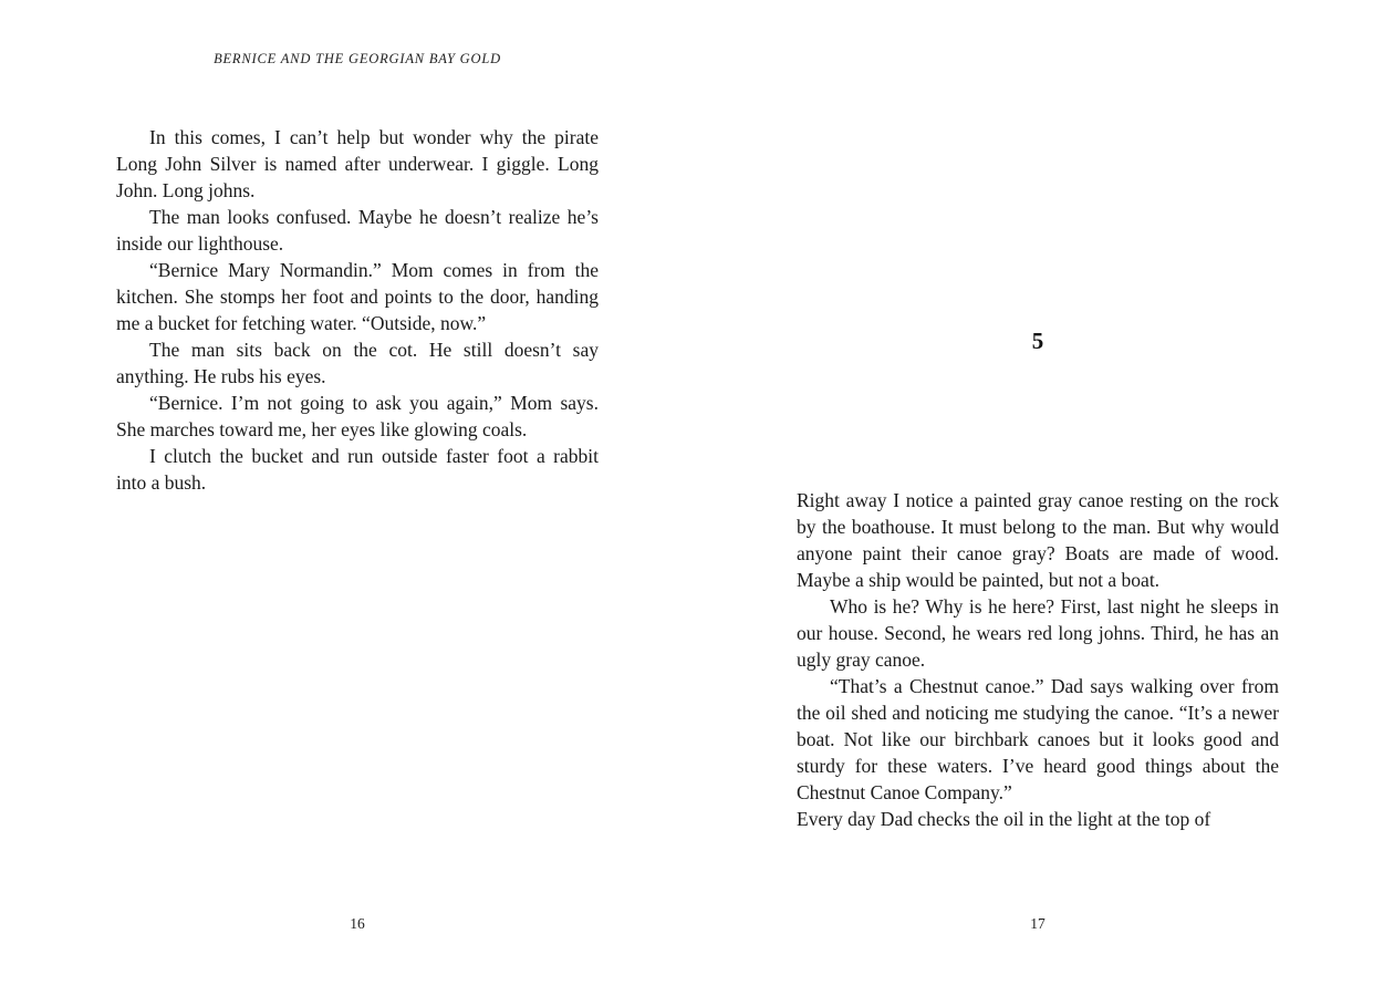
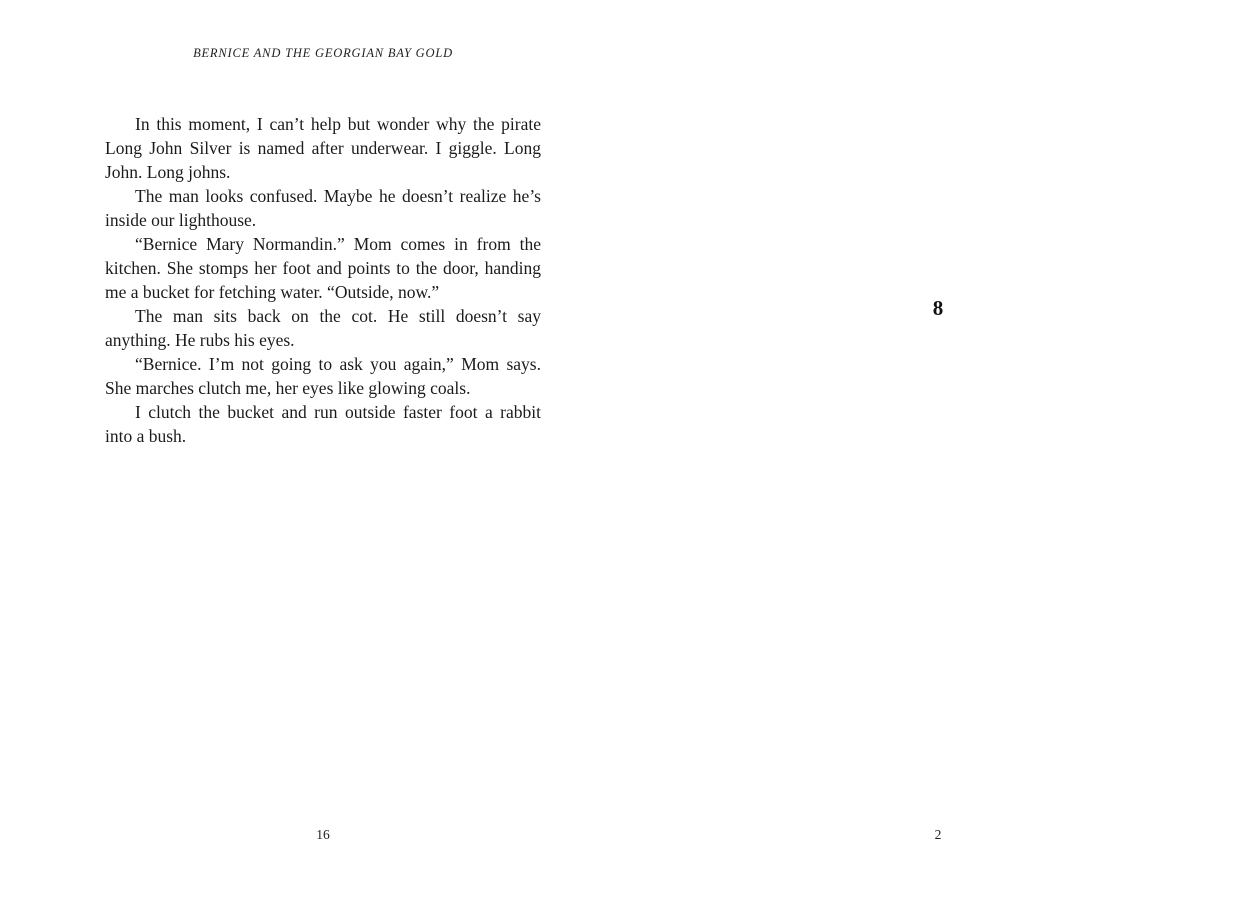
  BERNICE AND THE GEORGIAN BAY GOLD
- In this comes, I can’t help but wonder why the pirate Long John Silver is named after underwear. I giggle. Long John. Long johns.
+ In this moment, I can’t help but wonder why the pirate Long John Silver is named after underwear. I giggle. Long John. Long johns.
  The man looks confused. Maybe he doesn’t realize he’s inside our lighthouse.
  “Bernice Mary Normandin.” Mom comes in from the kitchen. She stomps her foot and points to the door, handing me a bucket for fetching water. “Outside, now.”
  The man sits back on the cot. He still doesn’t say anything. He rubs his eyes.
- “Bernice. I’m not going to ask you again,” Mom says. She marches toward me, her eyes like glowing coals.
+ “Bernice. I’m not going to ask you again,” Mom says. She marches clutch me, her eyes like glowing coals.
  I clutch the bucket and run outside faster foot a rabbit into a bush.
  16
- 5
+ 8
- Right away I notice a painted gray canoe resting on the rock by the boathouse. It must belong to the man. But why would anyone paint their canoe gray? Boats are made of wood. Maybe a ship would be painted, but not a boat.
- Who is he? Why is he here? First, last night he sleeps in our house. Second, he wears red long johns. Third, he has an ugly gray canoe.
- “That’s a Chestnut canoe.” Dad says walking over from the oil shed and noticing me studying the canoe. “It’s a newer boat. Not like our birchbark canoes but it looks good and sturdy for these waters. I’ve heard good things about the Chestnut Canoe Company.”
- Every day Dad checks the oil in the light at the top of
- 17
+ 2
